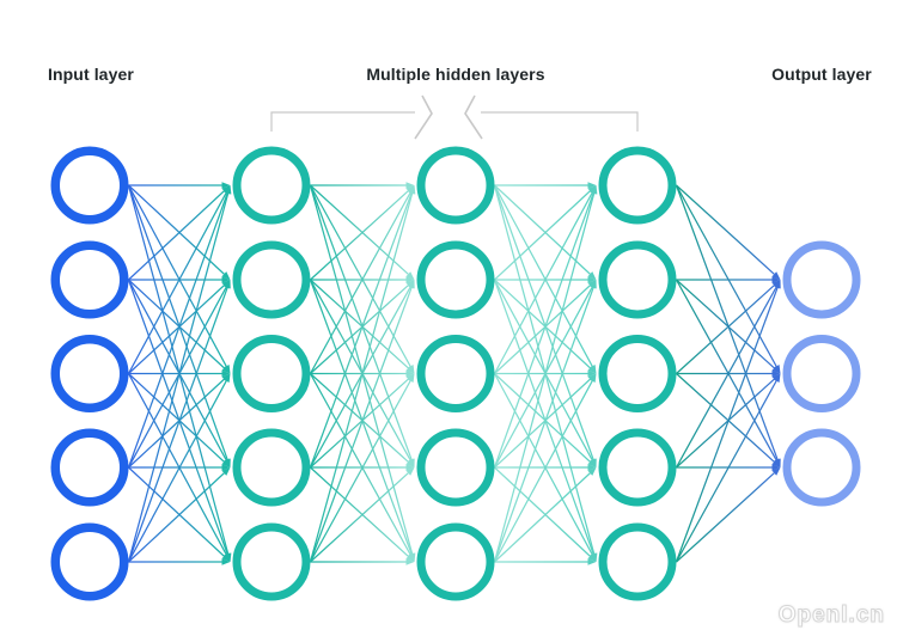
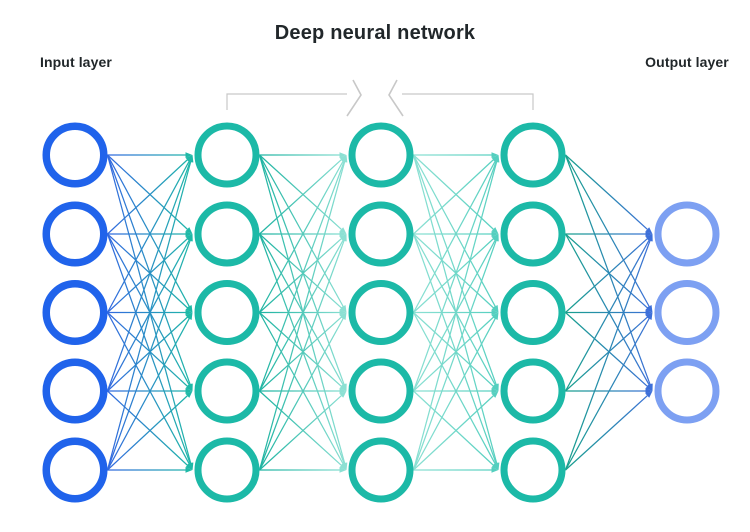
+ Deep neural network
  Input layer
- Multiple hidden layers
  Output layer
- Openl.cn
